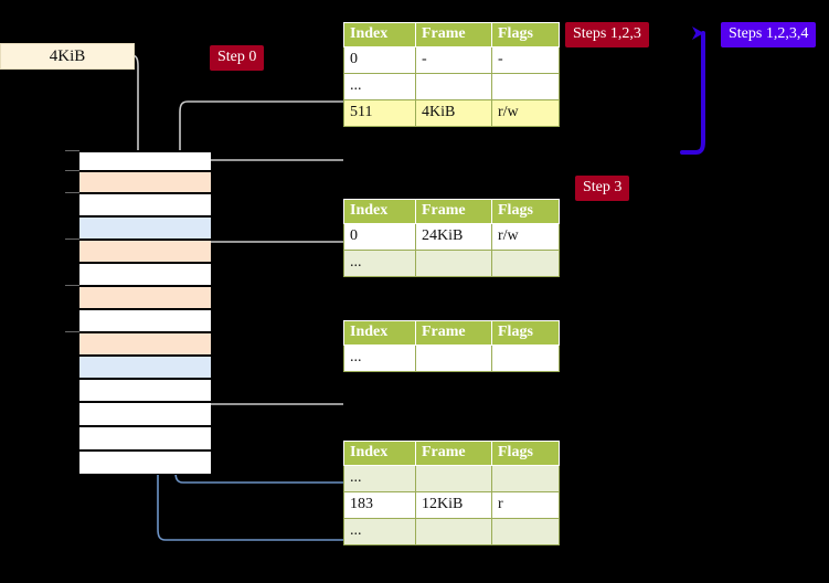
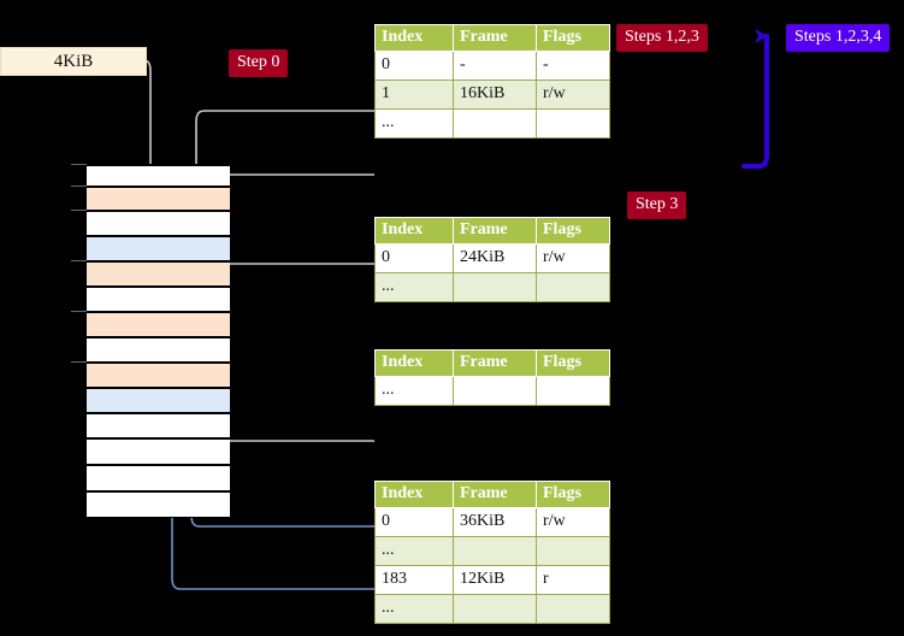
  4KiB
  Step 0
  Steps 1,2,3
  Steps 1,2,3,4
  Step 3
  Index	Frame	Flags
  0	-	-
+ 1	16KiB	r/w
  ...
- 511	4KiB	r/w
  Index	Frame	Flags
  0	24KiB	r/w
  ...
  Index	Frame	Flags
  ...
  Index	Frame	Flags
+ 0	36KiB	r/w
  ...
  183	12KiB	r
  ...
